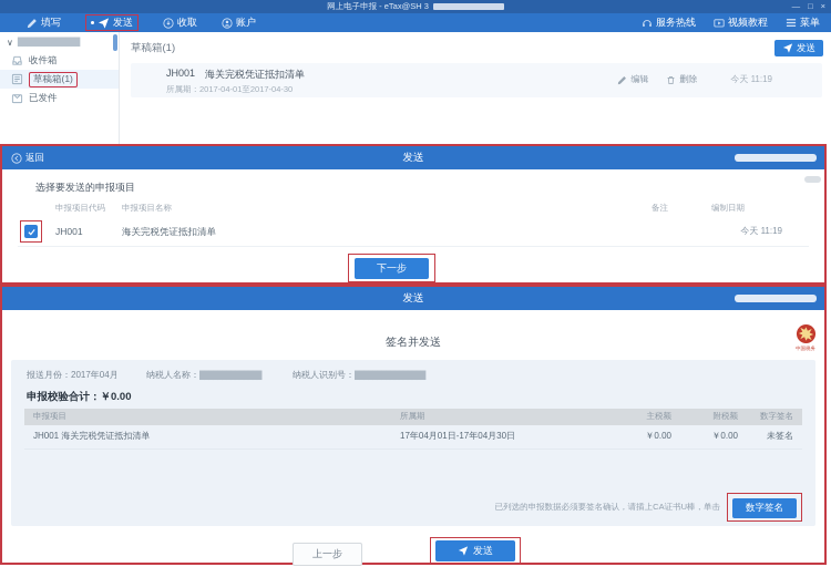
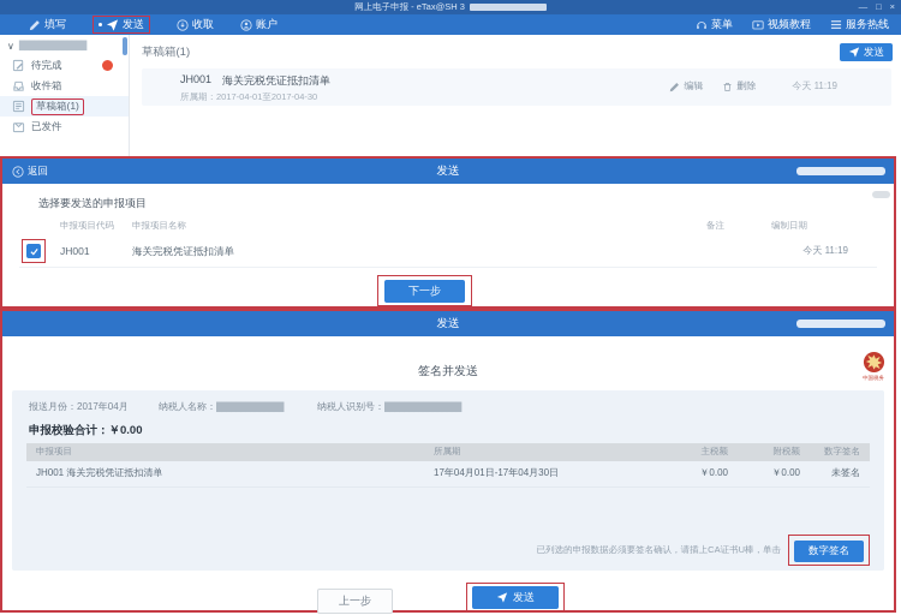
  网上电子申报 - eTax@SH 3
  —
  □
  ×
  填写
  发送
  收取
  账户
- 服务热线
+ 菜单
  视频教程
- 菜单
+ 服务热线
  ∨
+ 待完成
  收件箱
  草稿箱(1)
  已发件
  草稿箱(1)
  发送
  JH001
  海关完税凭证抵扣清单
  所属期：2017-04-01至2017-04-30
  编辑
  删除
  今天 11:19
  返回
  发送
  选择要发送的申报项目
  申报项目代码
  申报项目名称
  备注
  编制日期
  JH001
  海关完税凭证抵扣清单
  今天 11:19
  下一步
  发送
  签名并发送
  报送月份：2017年04月
  申报校验合计：￥0.00
  申报项目
  所属期
  主税额
  附税额
  数字签名
  JH001 海关完税凭证抵扣清单
  17年04月01日-17年04月30日
  ￥0.00
  ￥0.00
  未签名
  已列选的申报数据必须要签名确认，请插上CA证书U棒，单击
  数字签名
  上一步
  发送
